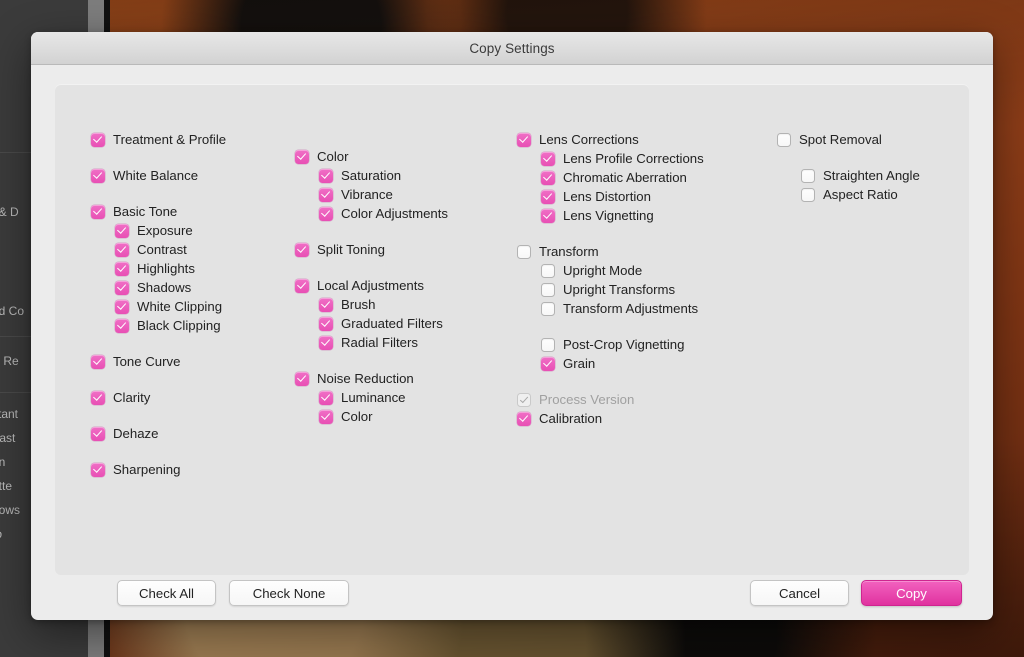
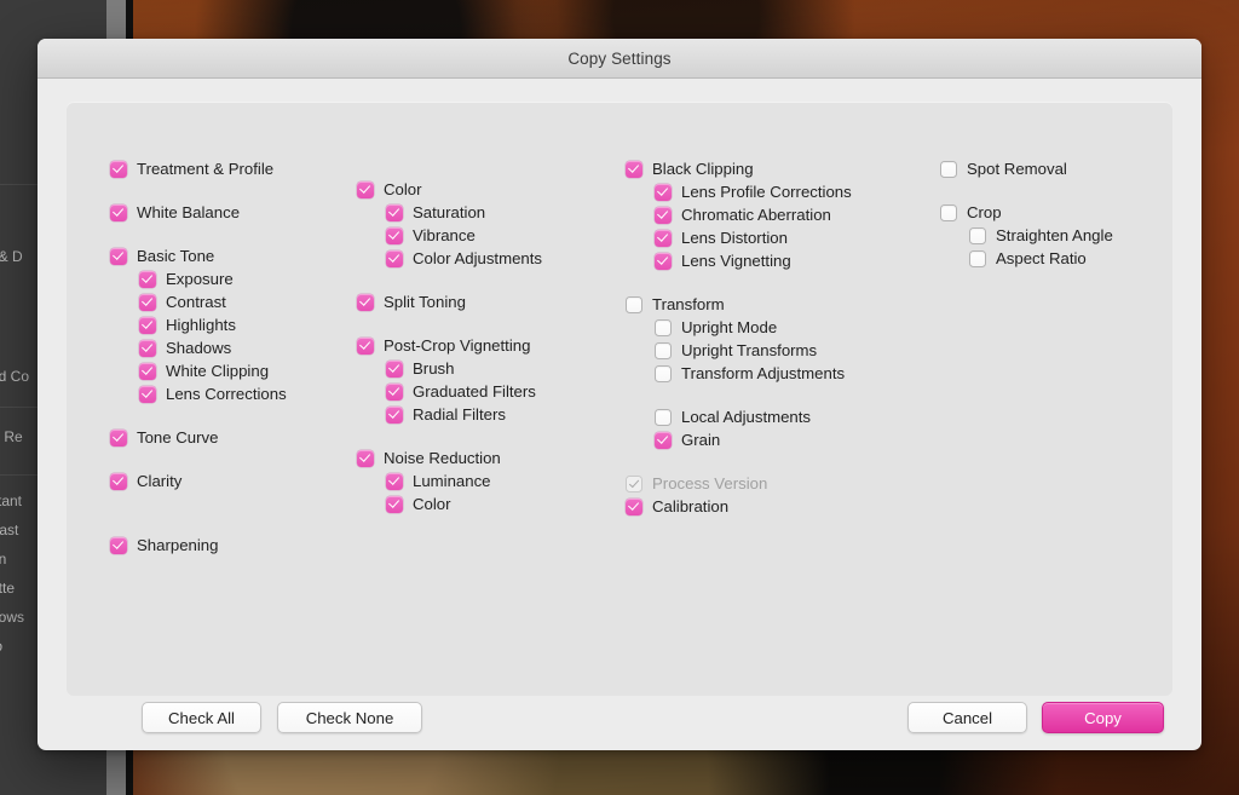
  d Co
  tte
  ows
  Copy Settings
  Treatment & Profile
  White Balance
  Basic Tone
  Exposure
  Contrast
  Highlights
  Shadows
  White Clipping
- Black Clipping
+ Lens Corrections
  Tone Curve
  Clarity
- Dehaze
  Sharpening
  Color
  Saturation
  Vibrance
  Color Adjustments
  Split Toning
- Local Adjustments
+ Post-Crop Vignetting
  Brush
  Graduated Filters
  Radial Filters
  Noise Reduction
  Luminance
  Color
- Lens Corrections
+ Black Clipping
  Lens Profile Corrections
  Chromatic Aberration
  Lens Distortion
  Lens Vignetting
  Transform
  Upright Mode
  Upright Transforms
  Transform Adjustments
- Post-Crop Vignetting
+ Local Adjustments
  Grain
  Process Version
  Calibration
  Spot Removal
+ Crop
  Straighten Angle
  Aspect Ratio
  Check All
  Check None
  Cancel
  Copy
